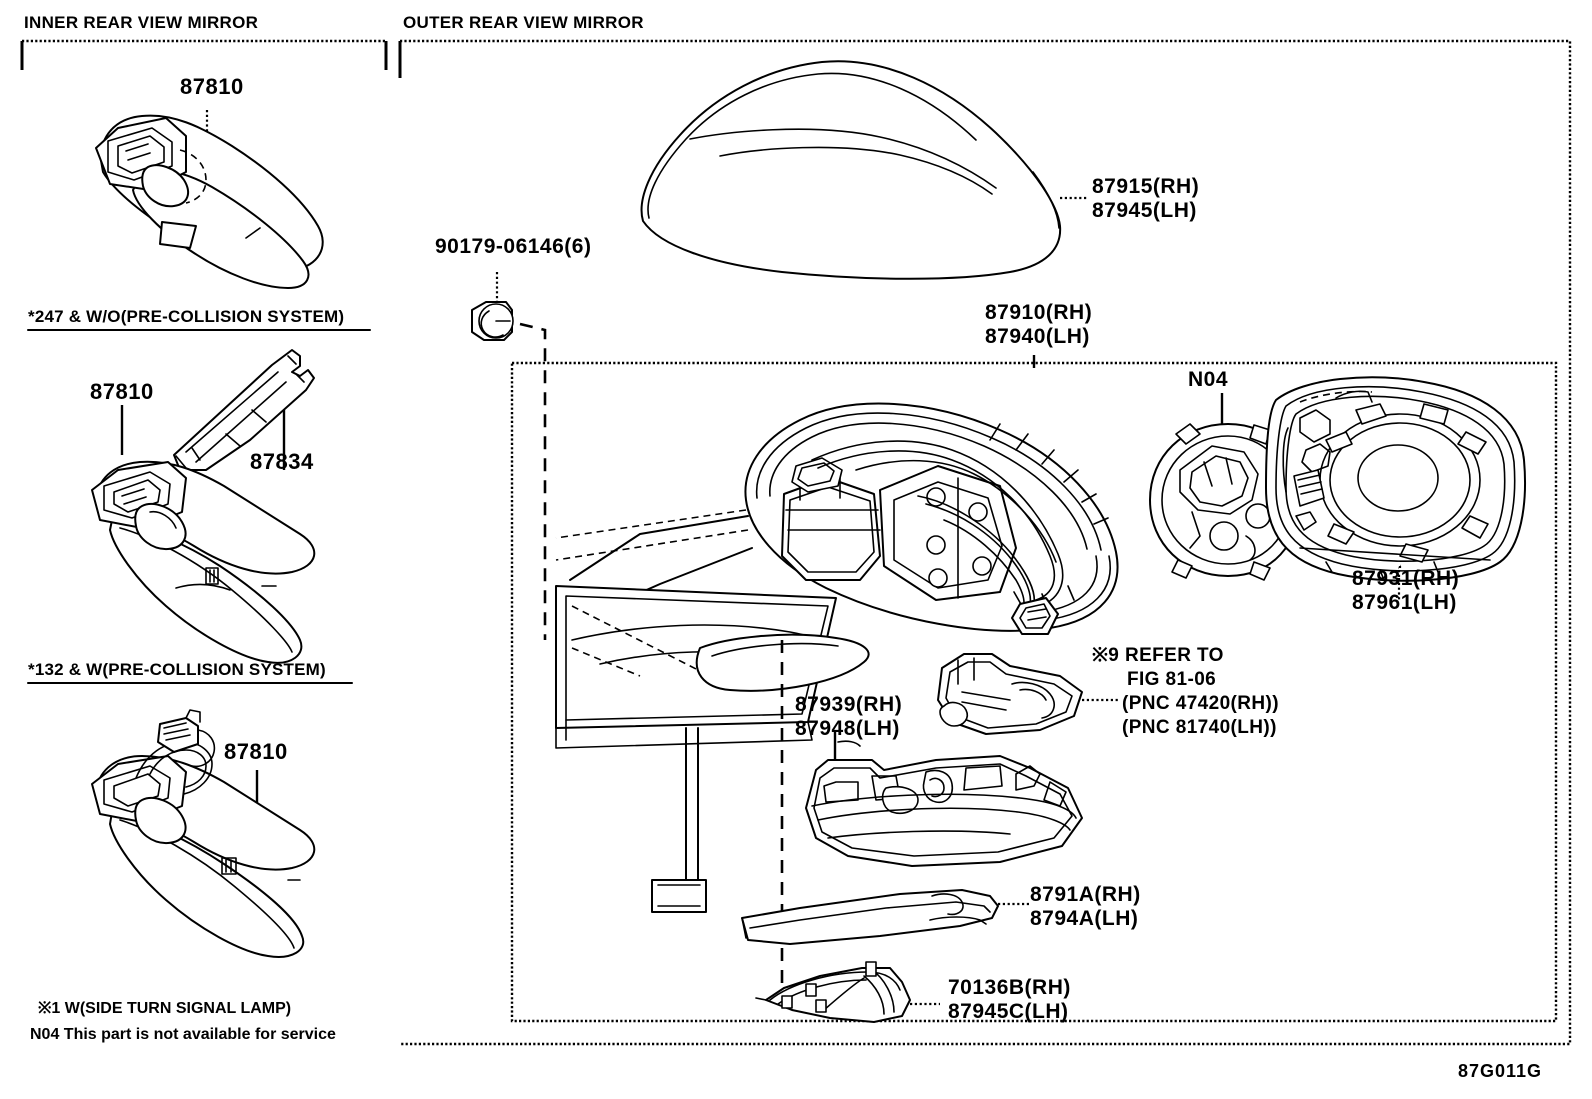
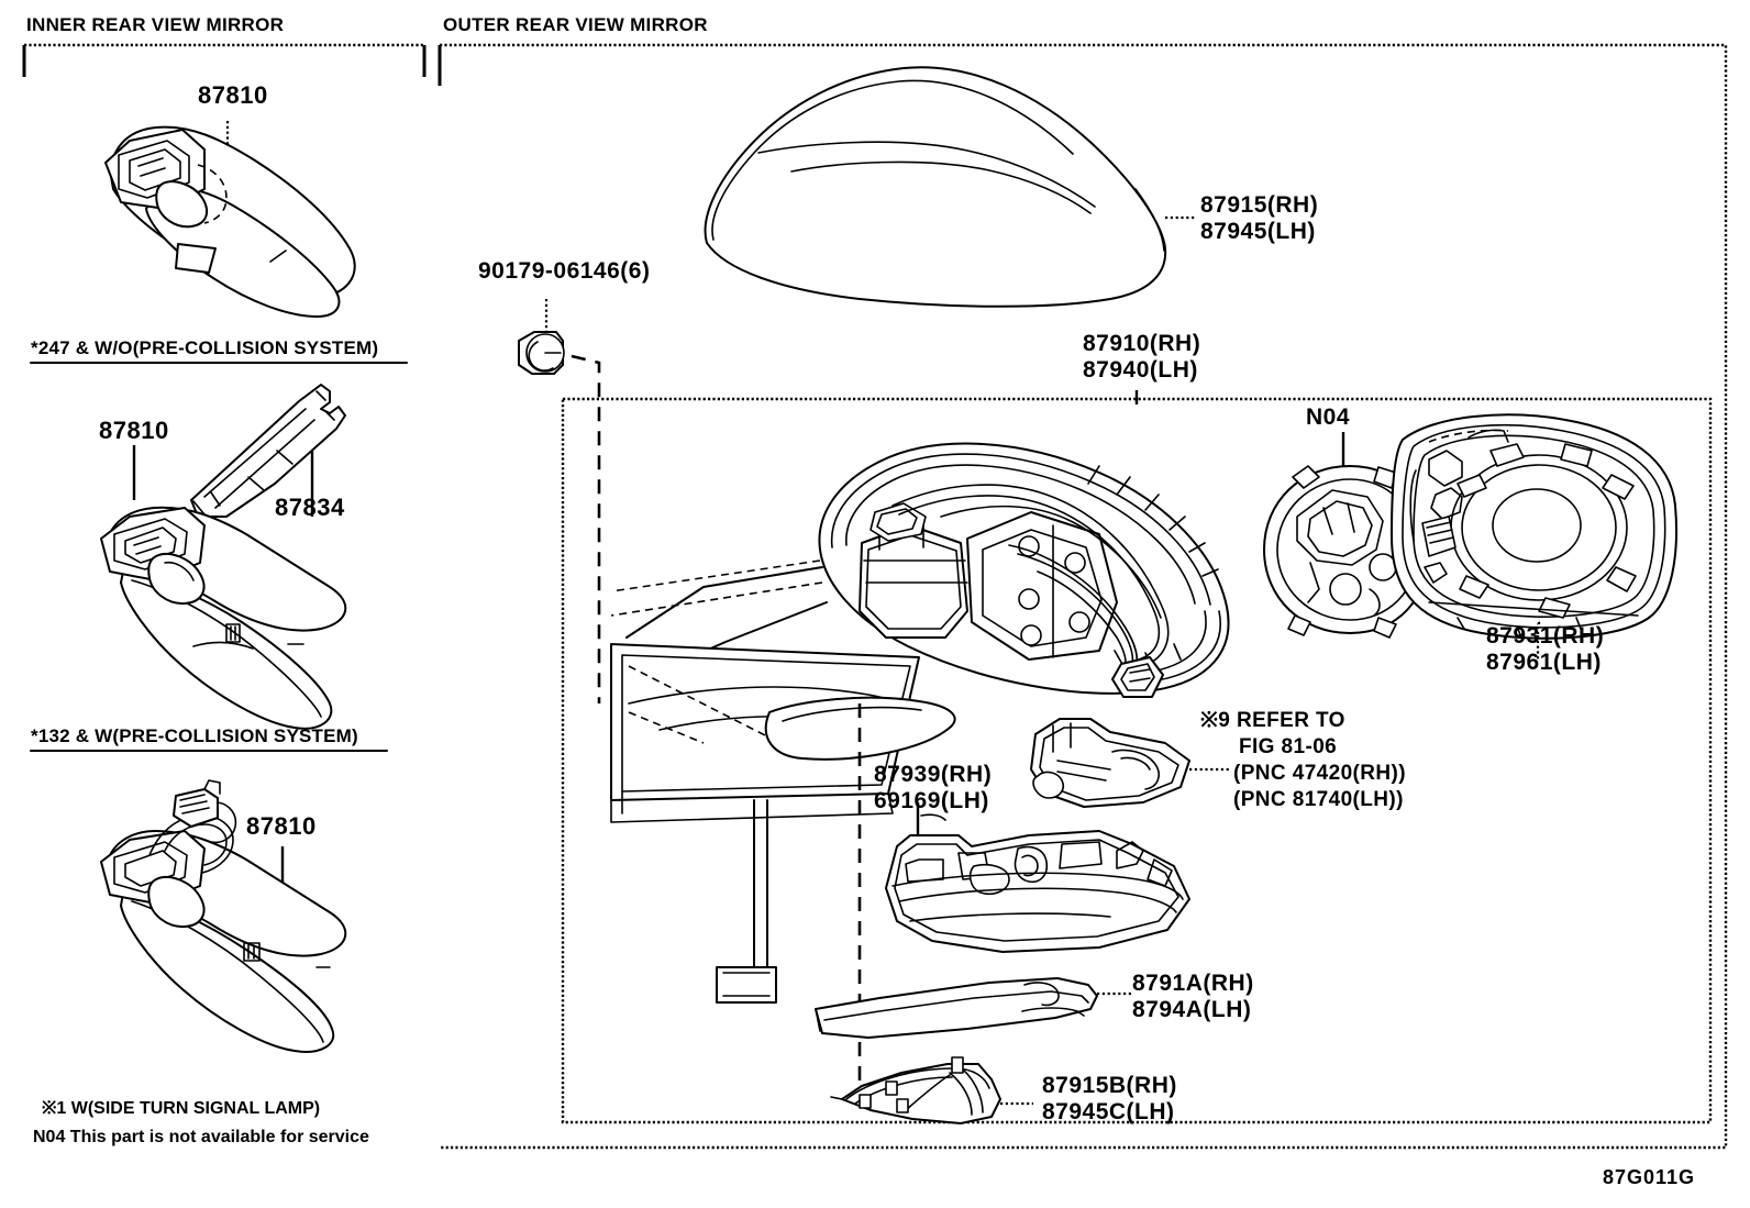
  INNER REAR VIEW MIRROR
  OUTER REAR VIEW MIRROR
  87810
  *247 & W/O(PRE-COLLISION SYSTEM)
  87810
  87834
  *132 & W(PRE-COLLISION SYSTEM)
  87810
  ※1 W(SIDE TURN SIGNAL LAMP)
  N04 This part is not available for service
  87915(RH)
  87945(LH)
  90179-06146(6)
  87910(RH)
  87940(LH)
  N04
  87931(RH)
  87961(LH)
  ※9 REFER TO
  FIG 81-06
  (PNC 47420(RH))
  (PNC 81740(LH))
  87939(RH)
- 87948(LH)
+ 69169(LH)
  8791A(RH)
  8794A(LH)
- 70136B(RH)
+ 87915B(RH)
  87945C(LH)
  87G011G
